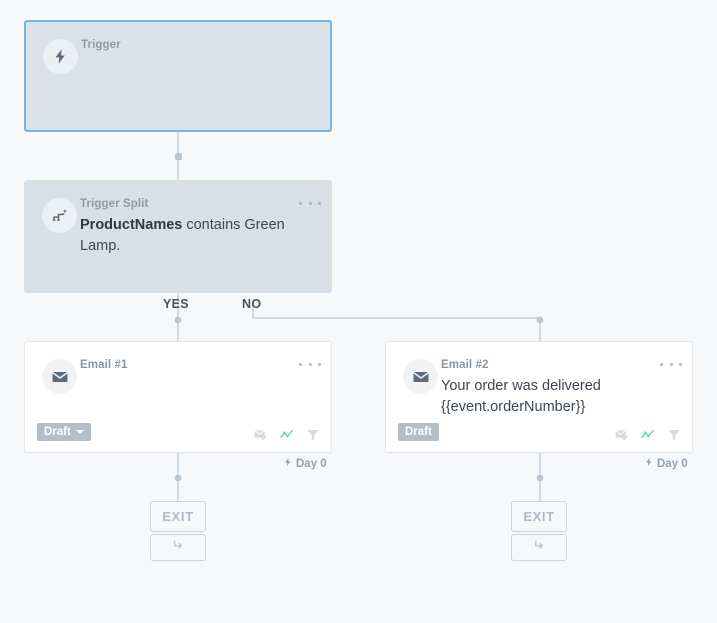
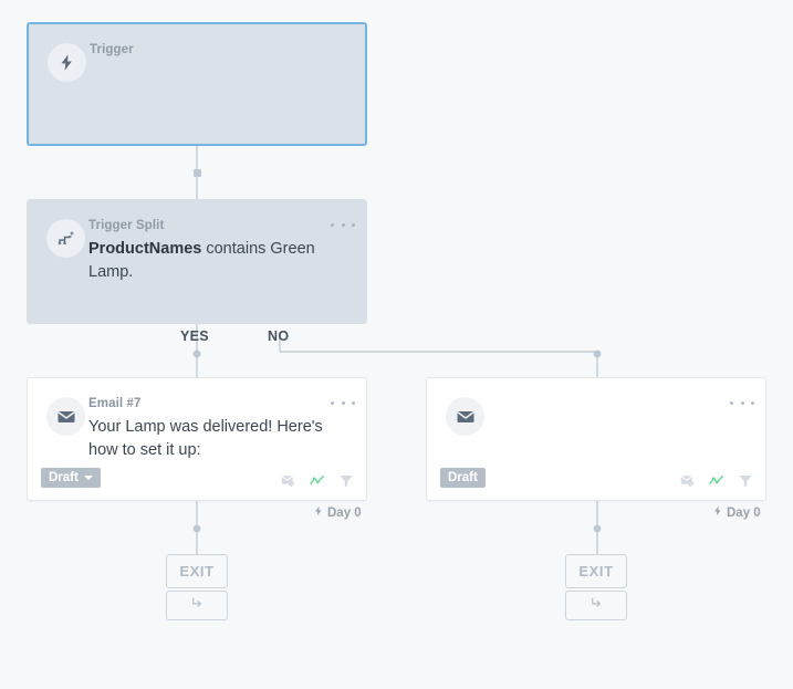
  Trigger
  Trigger Split
  ProductNames contains Green Lamp.
  YES
  NO
- Email #1
+ Email #7
+ Your Lamp was delivered! Here's how to set it up:
  Draft
- Email #2
- Your order was delivered {{event.orderNumber}}
  Draft
  Day 0
  Day 0
  EXIT
  EXIT
